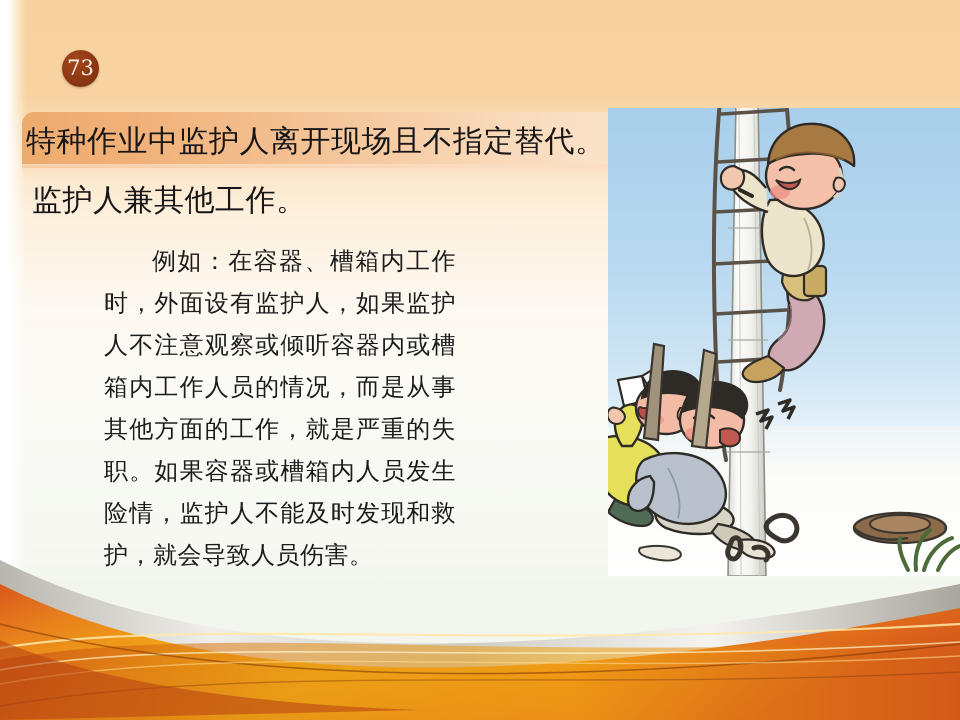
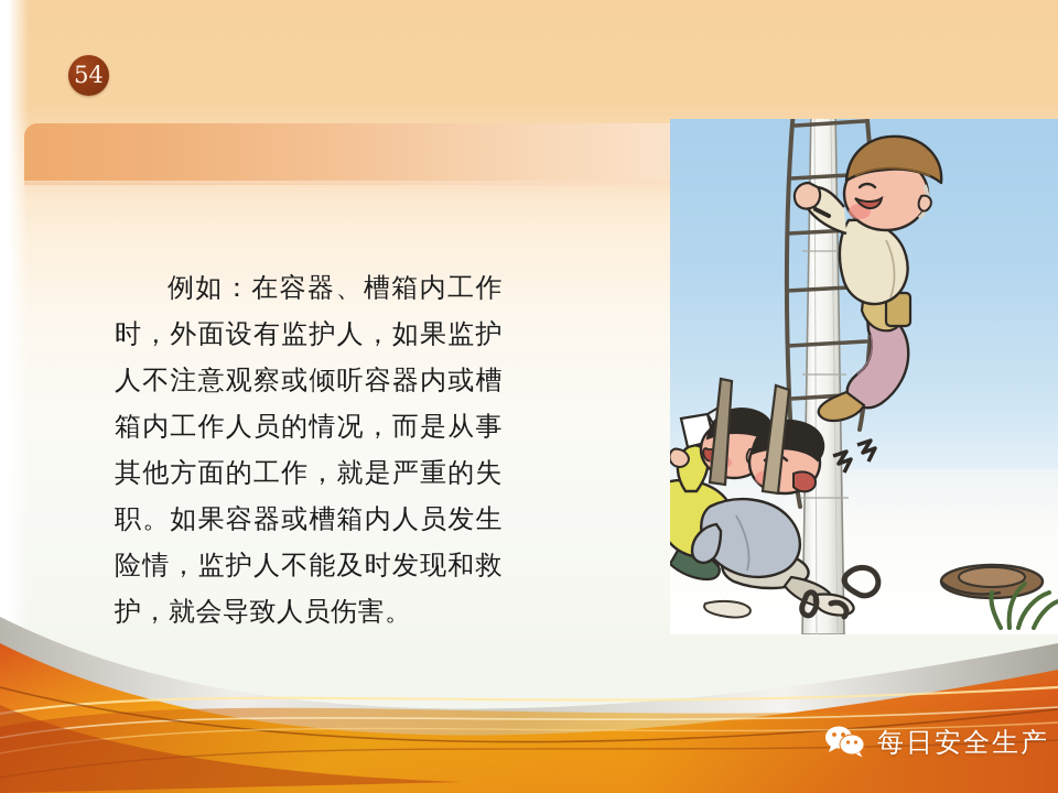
- 73
+ 54
- 特种作业中监护人离开现场且不指定替代。
- 监护人兼其他工作。
  例如：在容器、槽箱内工作时，外面设有监护人，如果监护人不注意观察或倾听容器内或槽箱内工作人员的情况，而是从事其他方面的工作，就是严重的失职。如果容器或槽箱内人员发生险情，监护人不能及时发现和救护，就会导致人员伤害。
+ 每日安全生产
